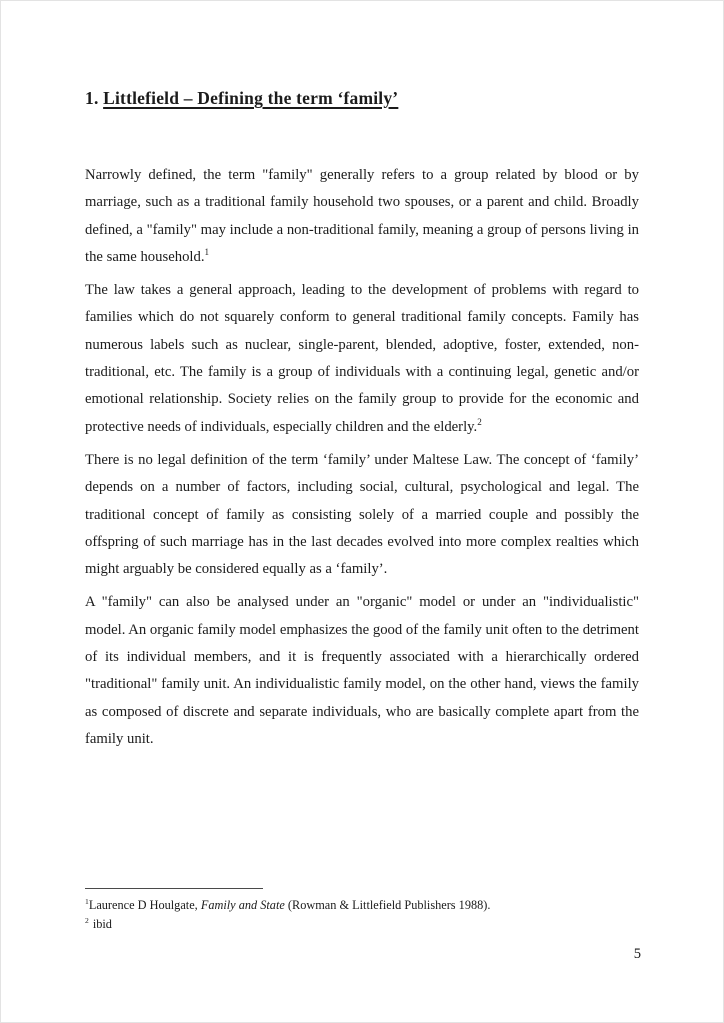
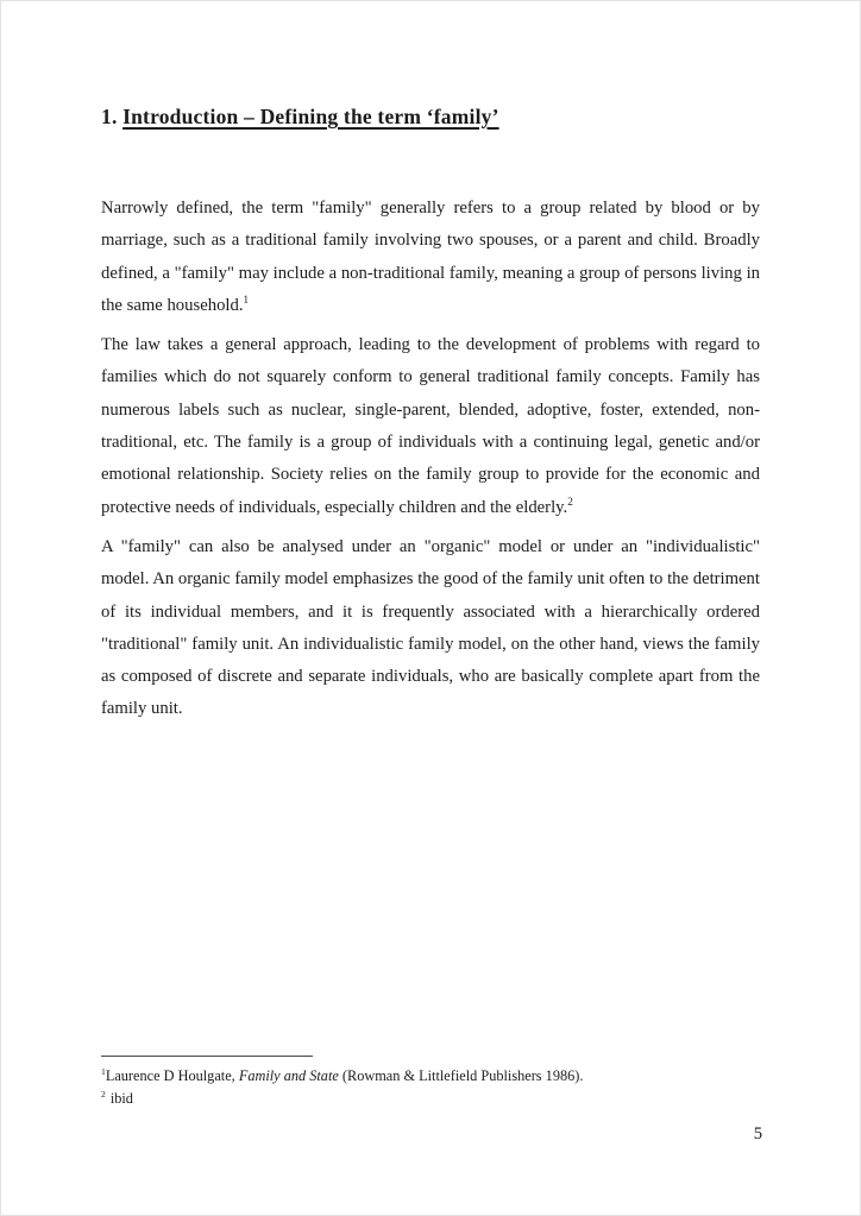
- 1. Littlefield – Defining the term ‘family’
+ 1. Introduction – Defining the term ‘family’
- Narrowly defined, the term "family" generally refers to a group related by blood or by marriage, such as a traditional family household two spouses, or a parent and child. Broadly defined, a "family" may include a non-traditional family, meaning a group of persons living in the same household.1
+ Narrowly defined, the term "family" generally refers to a group related by blood or by marriage, such as a traditional family involving two spouses, or a parent and child. Broadly defined, a "family" may include a non-traditional family, meaning a group of persons living in the same household.1
  The law takes a general approach, leading to the development of problems with regard to families which do not squarely conform to general traditional family concepts. Family has numerous labels such as nuclear, single-parent, blended, adoptive, foster, extended, non-traditional, etc. The family is a group of individuals with a continuing legal, genetic and/or emotional relationship. Society relies on the family group to provide for the economic and protective needs of individuals, especially children and the elderly.2
- There is no legal definition of the term ‘family’ under Maltese Law. The concept of ‘family’ depends on a number of factors, including social, cultural, psychological and legal. The traditional concept of family as consisting solely of a married couple and possibly the offspring of such marriage has in the last decades evolved into more complex realties which might arguably be considered equally as a ‘family’.
  A "family" can also be analysed under an "organic" model or under an "individualistic" model. An organic family model emphasizes the good of the family unit often to the detriment of its individual members, and it is frequently associated with a hierarchically ordered "traditional" family unit. An individualistic family model, on the other hand, views the family as composed of discrete and separate individuals, who are basically complete apart from the family unit.
- 1Laurence D Houlgate, Family and State (Rowman & Littlefield Publishers 1988).
+ 1Laurence D Houlgate, Family and State (Rowman & Littlefield Publishers 1986).
  2 ibid
  5
